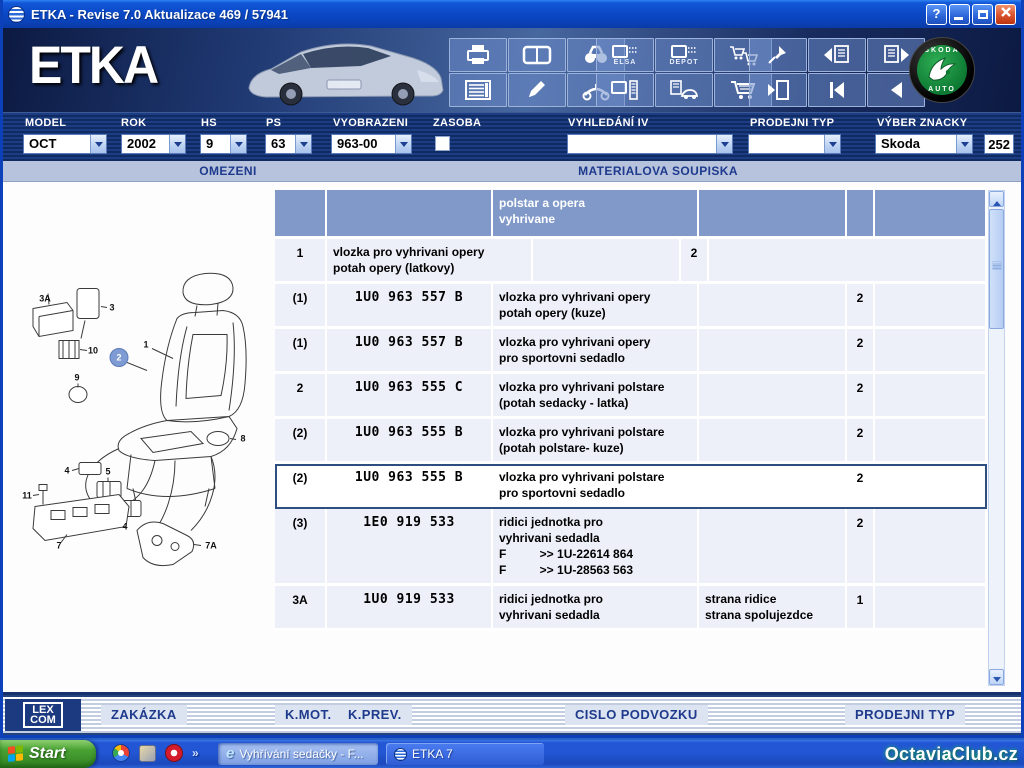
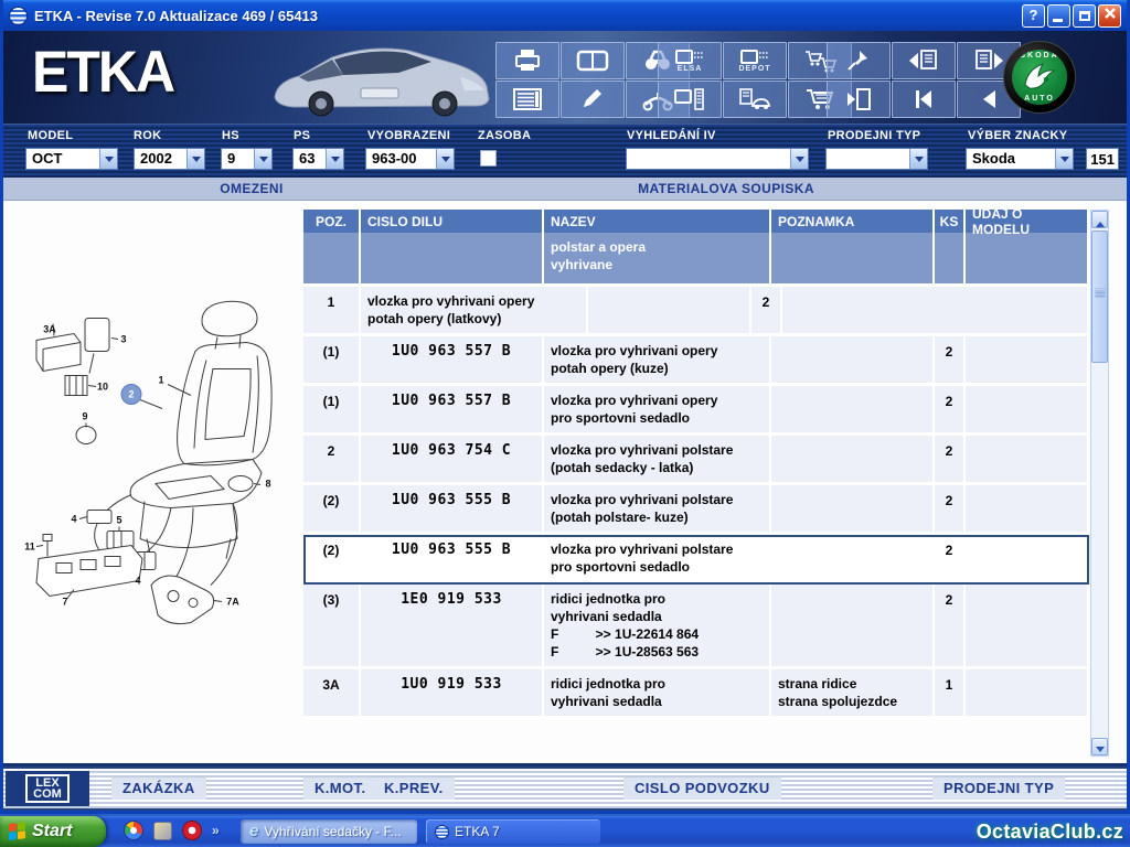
- ETKA - Revise 7.0 Aktualizace 469 / 57941
+ ETKA - Revise 7.0 Aktualizace 469 / 65413
  ?
  ETKA
  MODEL
  OCT
  ROK
  2002
  HS
  9
  PS
  63
  VYOBRAZENI
  963-00
  ZASOBA
  VYHLEDÁNÍ IV
  PRODEJNI TYP
  VÝBER ZNACKY
  Skoda
- 252
+ 151
  OMEZENI
  MATERIALOVA SOUPISKA
  3A
  3
  10
  9
  1
  2
  8
  4
  5
  11
  4
  7
  7A
+ POZ.
+ CISLO DILU
+ NAZEV
+ POZNAMKA
+ KS
+ UDAJ O MODELU
  polstar a opera
  vyhrivane
  1
  vlozka pro vyhrivani opery
  potah opery (latkovy)
  2
  (1)
  1U0 963 557 B
  vlozka pro vyhrivani opery
  potah opery (kuze)
  2
  (1)
  1U0 963 557 B
  vlozka pro vyhrivani opery
  pro sportovni sedadlo
  2
  2
- 1U0 963 555 C
+ 1U0 963 754 C
  vlozka pro vyhrivani polstare
  (potah sedacky - latka)
  2
  (2)
  1U0 963 555 B
  vlozka pro vyhrivani polstare
  (potah polstare- kuze)
  2
  (2)
  1U0 963 555 B
  vlozka pro vyhrivani polstare
  pro sportovni sedadlo
  2
  (3)
  1E0 919 533
  ridici jednotka pro
  vyhrivani sedadla
  F >> 1U-22614 864
  F >> 1U-28563 563
  2
  3A
  1U0 919 533
  ridici jednotka pro
  vyhrivani sedadla
  strana ridice
  strana spolujezdce
  1
  LEX
  COM
  ZAKÁZKA
  K.MOT.
  K.PREV.
  CISLO PODVOZKU
  PRODEJNI TYP
  Start
  »
  e
  Vyhřívání sedačky - F...
  ETKA 7
  OctaviaClub.cz
